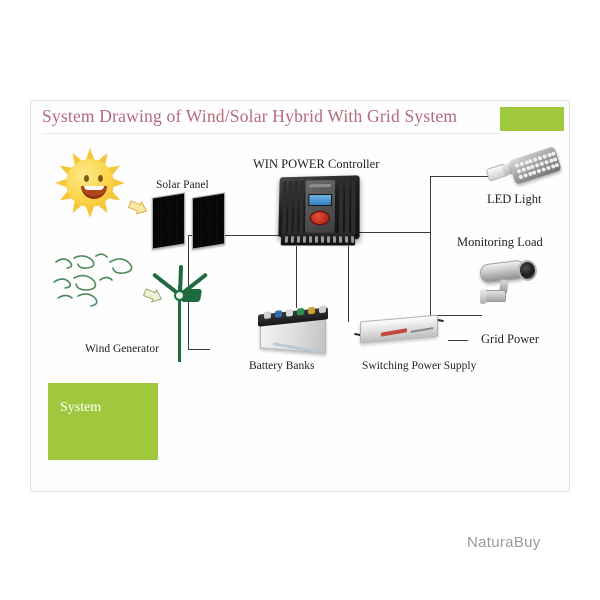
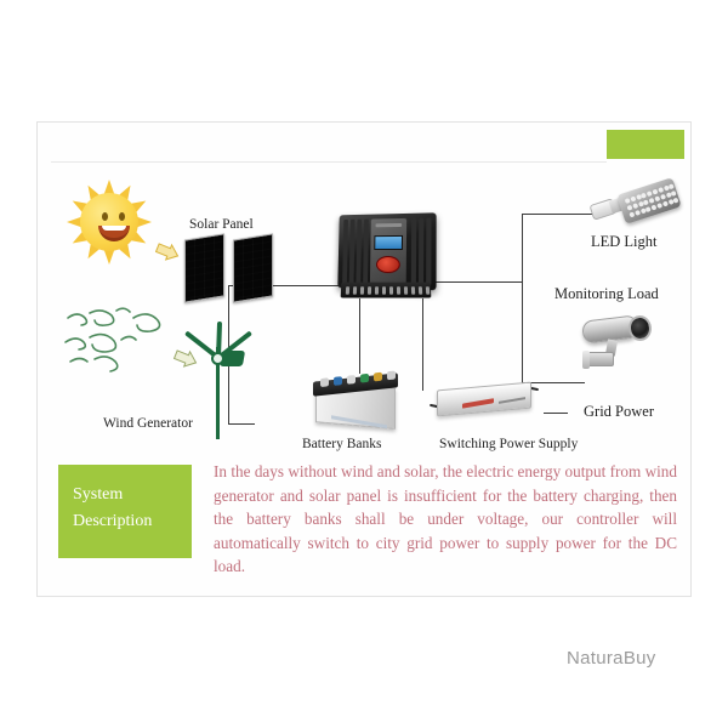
- System Drawing of Wind/Solar Hybrid With Grid System
  Solar Panel
  Wind Generator
- WIN POWER Controller
  Battery Banks
  Switching Power Supply
  LED Light
  Monitoring Load
  Grid Power
  System
+ Description
+ In the days without wind and solar, the electric energy output from wind generator and solar panel is insufficient for the battery charging, then the battery banks shall be under voltage, our controller will automatically switch to city grid power to supply power for the DC load.
  NaturaBuy
